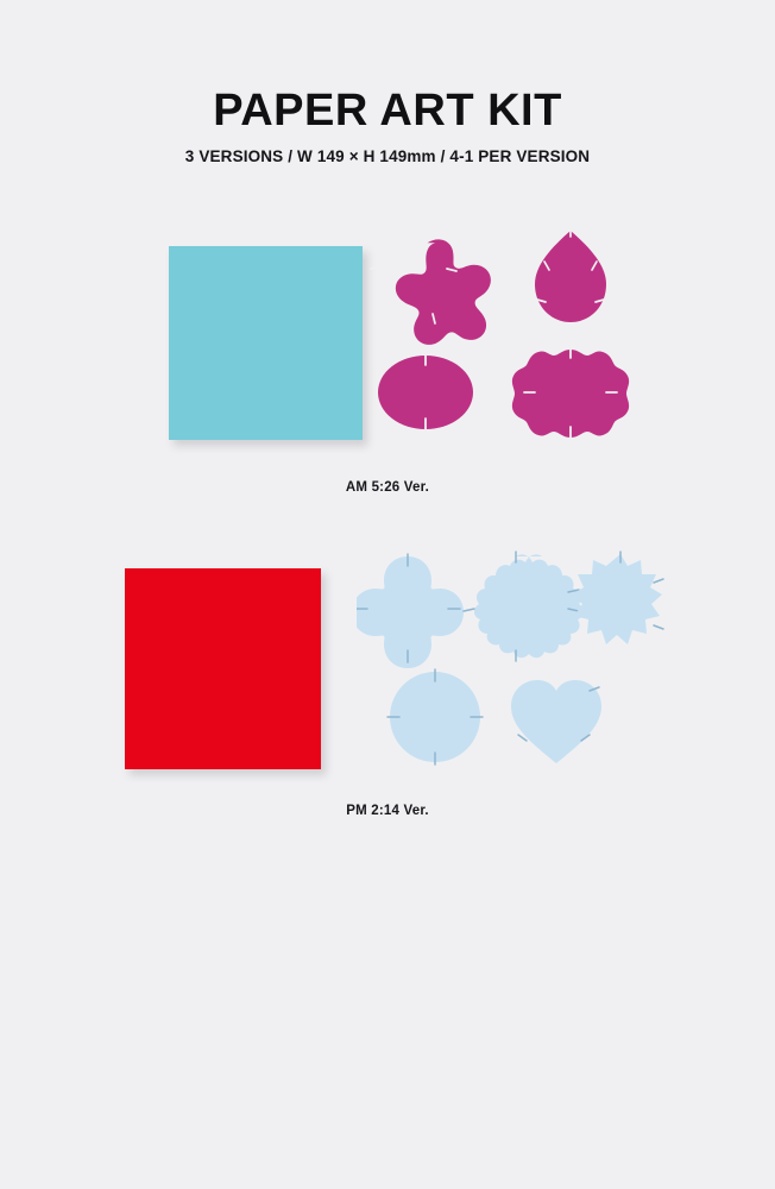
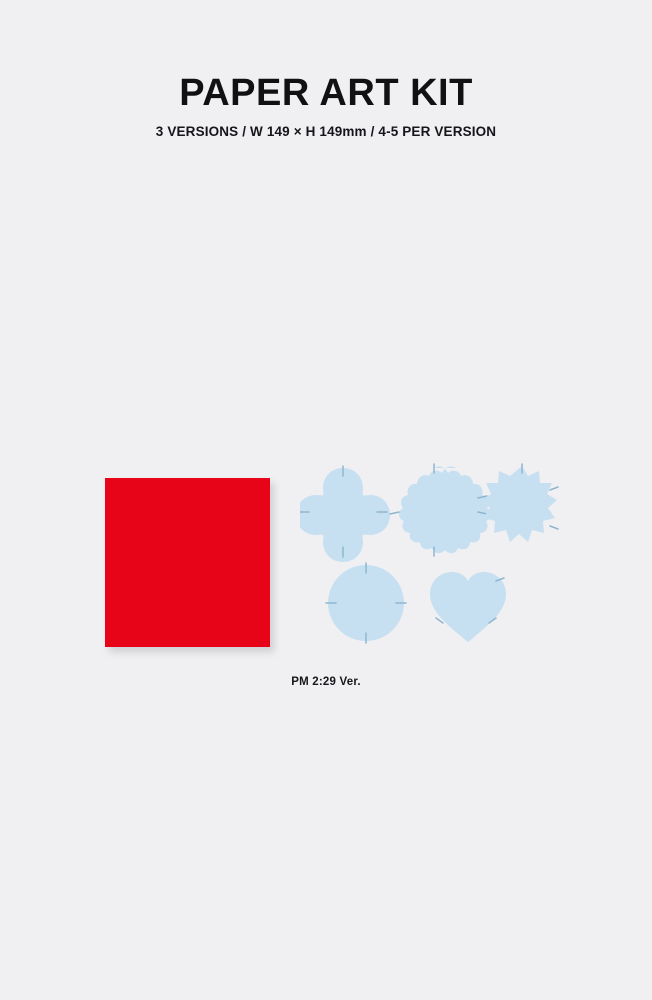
  PAPER ART KIT
- 3 VERSIONS / W 149 × H 149mm / 4-1 PER VERSION
+ 3 VERSIONS / W 149 × H 149mm / 4-5 PER VERSION
- AM 5:26 Ver.
- PM 2:14 Ver.
+ PM 2:29 Ver.
